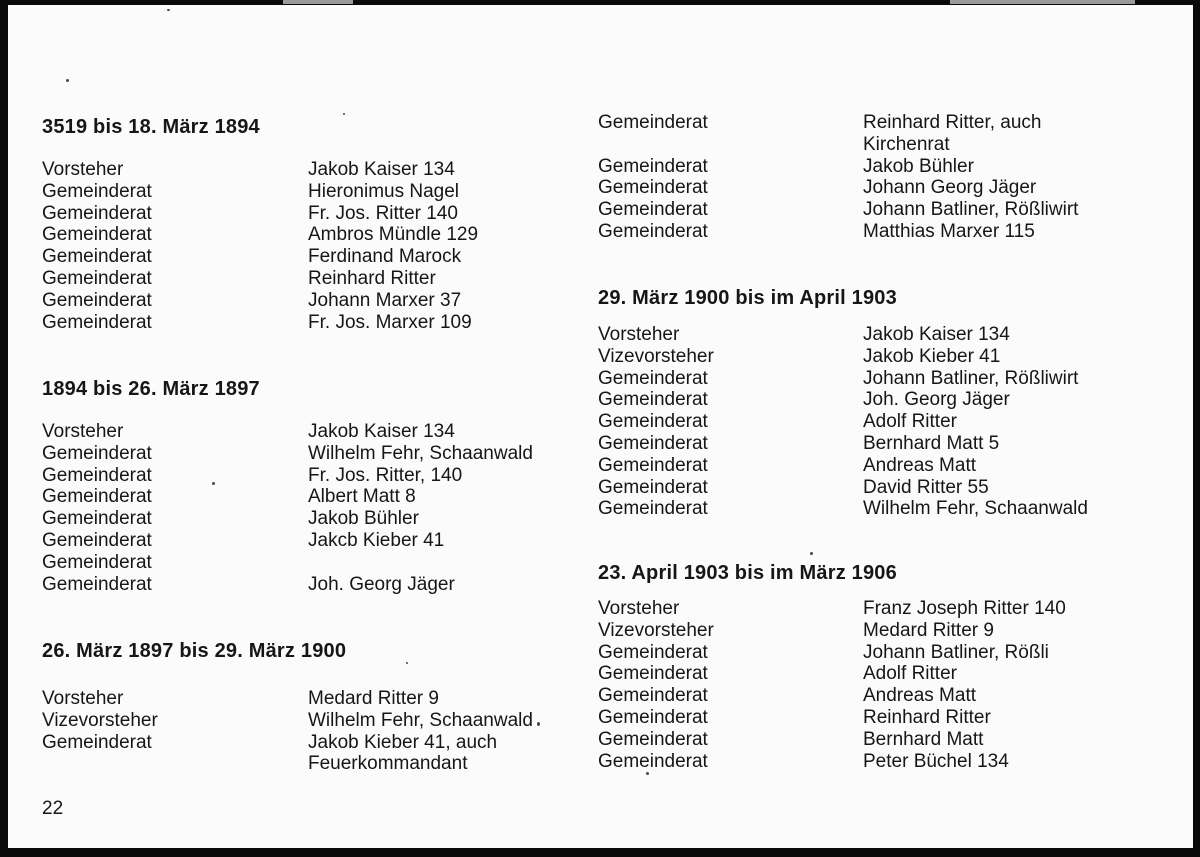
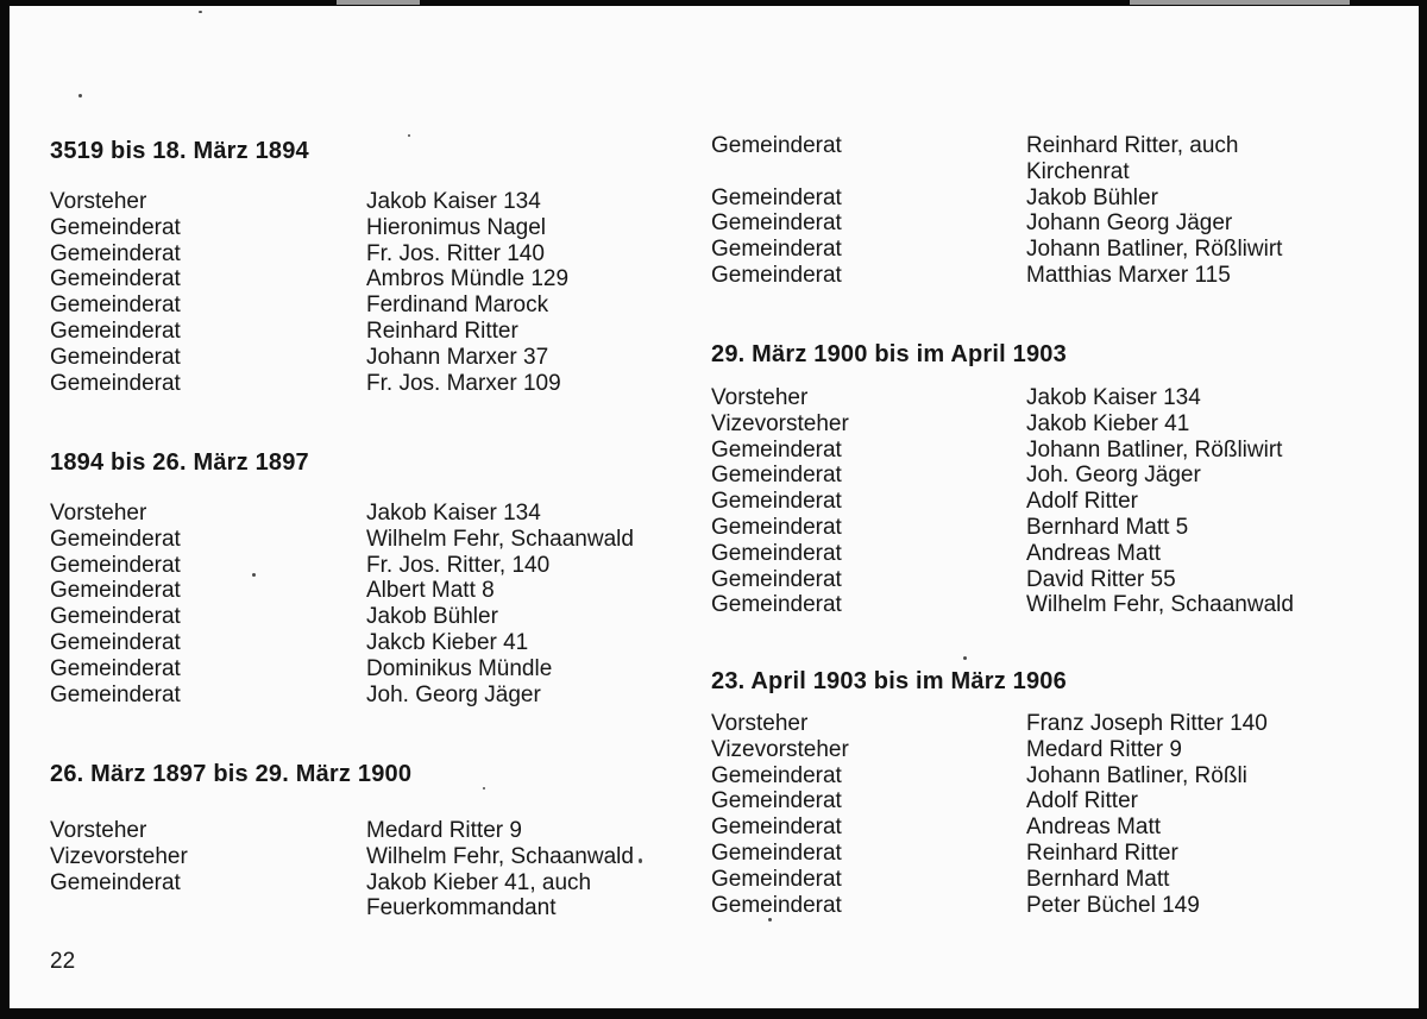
  3519 bis 18. März 1894
  Vorsteher
  Jakob Kaiser 134
  Gemeinderat
  Hieronimus Nagel
  Gemeinderat
  Fr. Jos. Ritter 140
  Gemeinderat
  Ambros Mündle 129
  Gemeinderat
  Ferdinand Marock
  Gemeinderat
  Reinhard Ritter
  Gemeinderat
  Johann Marxer 37
  Gemeinderat
  Fr. Jos. Marxer 109
  1894 bis 26. März 1897
  Vorsteher
  Jakob Kaiser 134
  Gemeinderat
  Wilhelm Fehr, Schaanwald
  Gemeinderat
  Fr. Jos. Ritter, 140
  Gemeinderat
  Albert Matt 8
  Gemeinderat
  Jakob Bühler
  Gemeinderat
  Jakcb Kieber 41
  Gemeinderat
+ Dominikus Mündle
  Gemeinderat
  Joh. Georg Jäger
  26. März 1897 bis 29. März 1900
  Vorsteher
  Medard Ritter 9
  Vizevorsteher
  Wilhelm Fehr, Schaanwald
  Gemeinderat
  Jakob Kieber 41, auch
  Feuerkommandant
  Gemeinderat
  Reinhard Ritter, auch
  Kirchenrat
  Gemeinderat
  Jakob Bühler
  Gemeinderat
  Johann Georg Jäger
  Gemeinderat
  Johann Batliner, Rößliwirt
  Gemeinderat
  Matthias Marxer 115
  29. März 1900 bis im April 1903
  Vorsteher
  Jakob Kaiser 134
  Vizevorsteher
  Jakob Kieber 41
  Gemeinderat
  Johann Batliner, Rößliwirt
  Gemeinderat
  Joh. Georg Jäger
  Gemeinderat
  Adolf Ritter
  Gemeinderat
  Bernhard Matt 5
  Gemeinderat
  Andreas Matt
  Gemeinderat
  David Ritter 55
  Gemeinderat
  Wilhelm Fehr, Schaanwald
  23. April 1903 bis im März 1906
  Vorsteher
  Franz Joseph Ritter 140
  Vizevorsteher
  Medard Ritter 9
  Gemeinderat
  Johann Batliner, Rößli
  Gemeinderat
  Adolf Ritter
  Gemeinderat
  Andreas Matt
  Gemeinderat
  Reinhard Ritter
  Gemeinderat
  Bernhard Matt
  Gemeinderat
- Peter Büchel 134
+ Peter Büchel 149
  22
